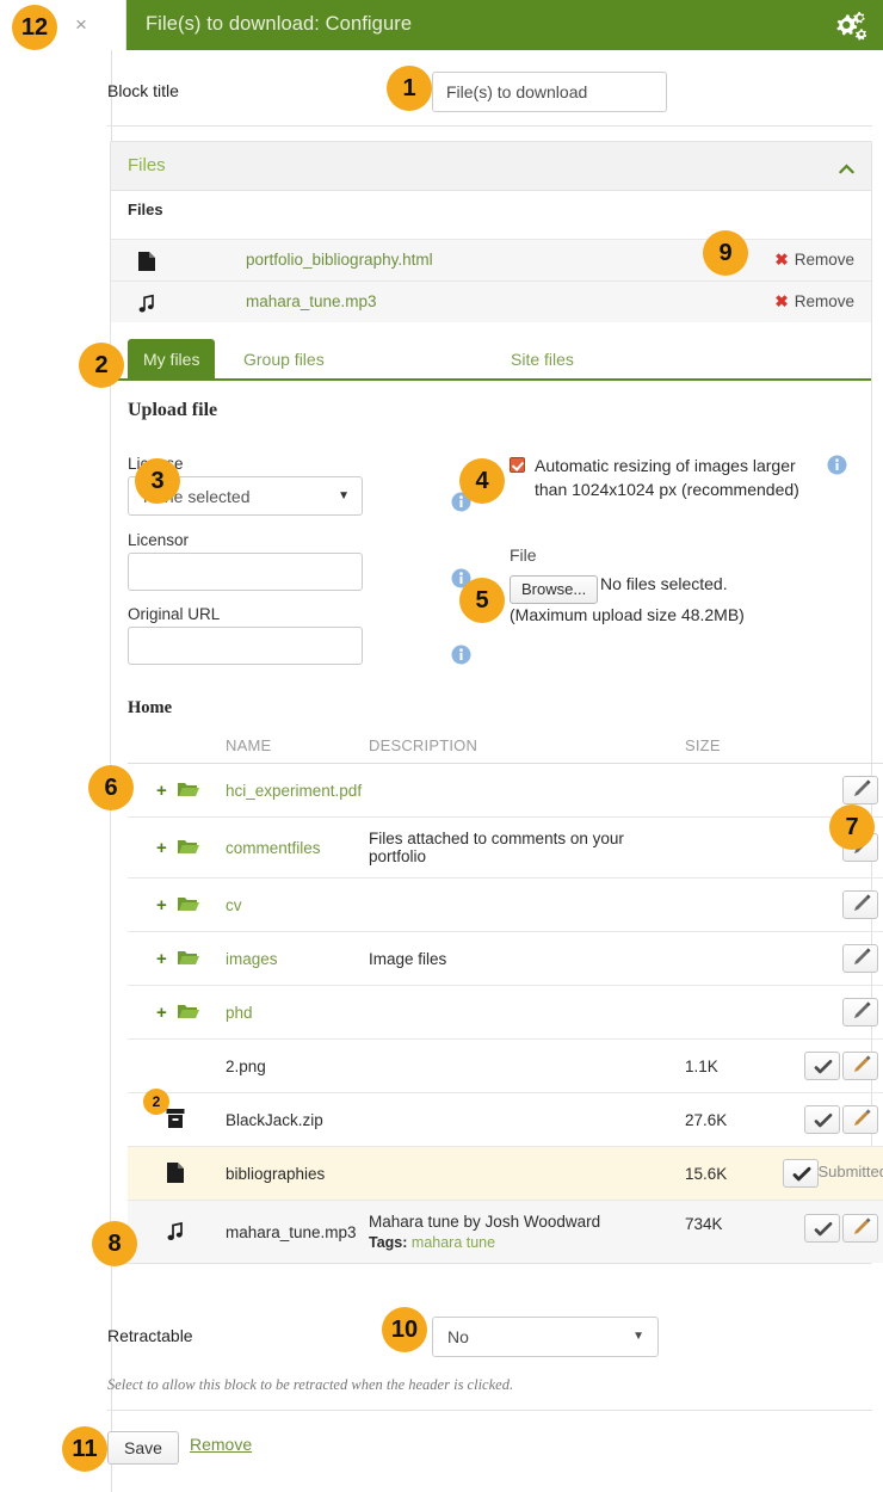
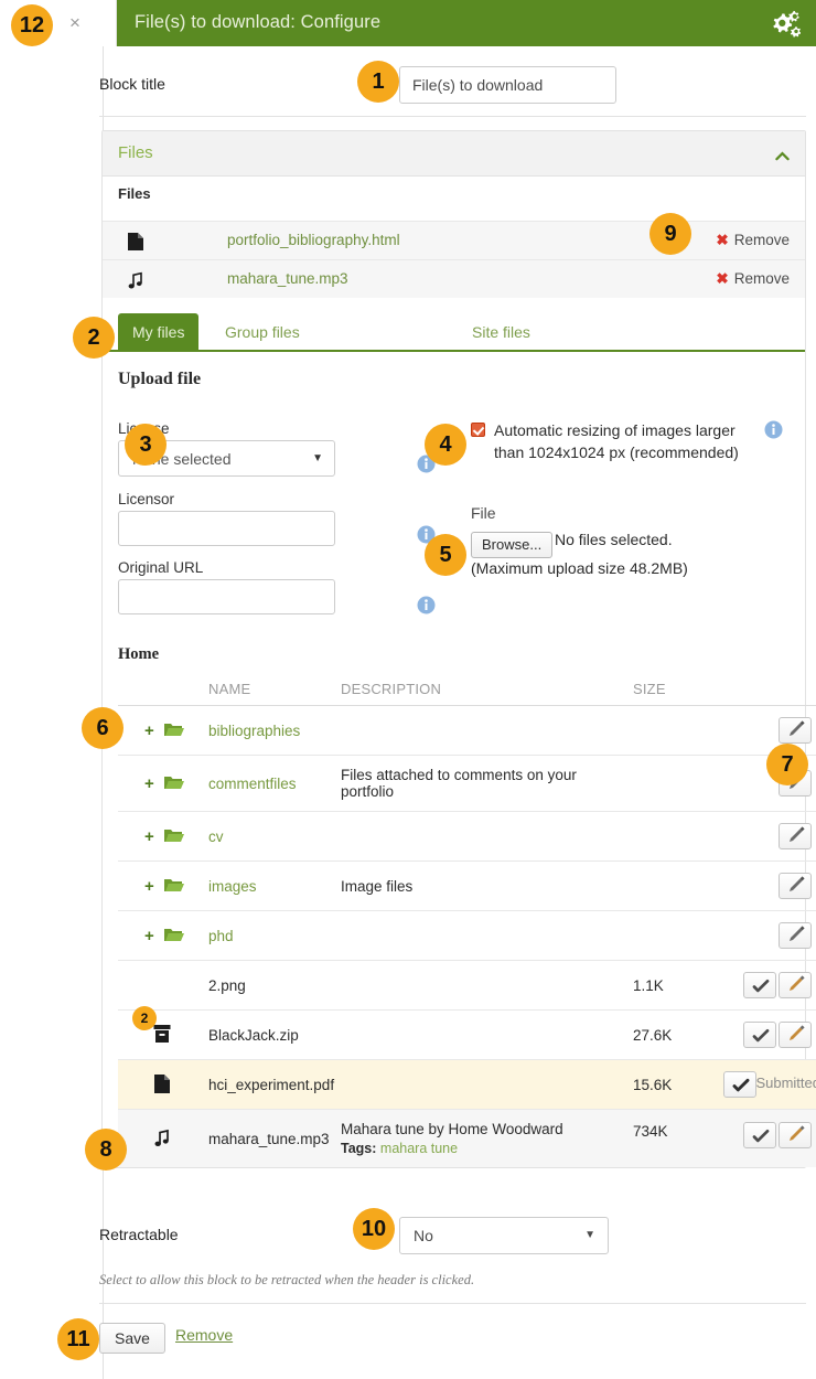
  ×
  File(s) to download: Configure
  Block title
  File(s) to download
  Files
  Files
  portfolio_bibliography.html
  ✖ Remove
  mahara_tune.mp3
  ✖ Remove
  My files
  Group files
  Site files
  Upload file
  e selected
  ▼
  Licensor
  Original URL
  Automatic resizing of images larger than 1024x1024 px (recommended)
  File
  Browse...
  No files selected.
  (Maximum upload size 48.2MB)
  Home
  	NAME	DESCRIPTION	SIZE
- +	hci_experiment.pdf
+ +	bibliographies
  +	commentfiles	Files attached to comments on your portfolio
  +	cv
  +	images	Image files
  +	phd
  	2.png		1.1K
  	BlackJack.zip		27.6K
- 	bibliographies		15.6K	Submitte
+ 	hci_experiment.pdf		15.6K	Submitte
- 	mahara_tune.mp3	Mahara tune by Josh Woodward Tags: mahara tune	734K
+ 	mahara_tune.mp3	Mahara tune by Home Woodward Tags: mahara tune	734K
  Retractable
  No
  ▼
  Select to allow this block to be retracted when the header is clicked.
  Save
  Remove
  1
  2
  3
  4
  5
  6
  7
  8
  9
  10
  11
  12
  2
